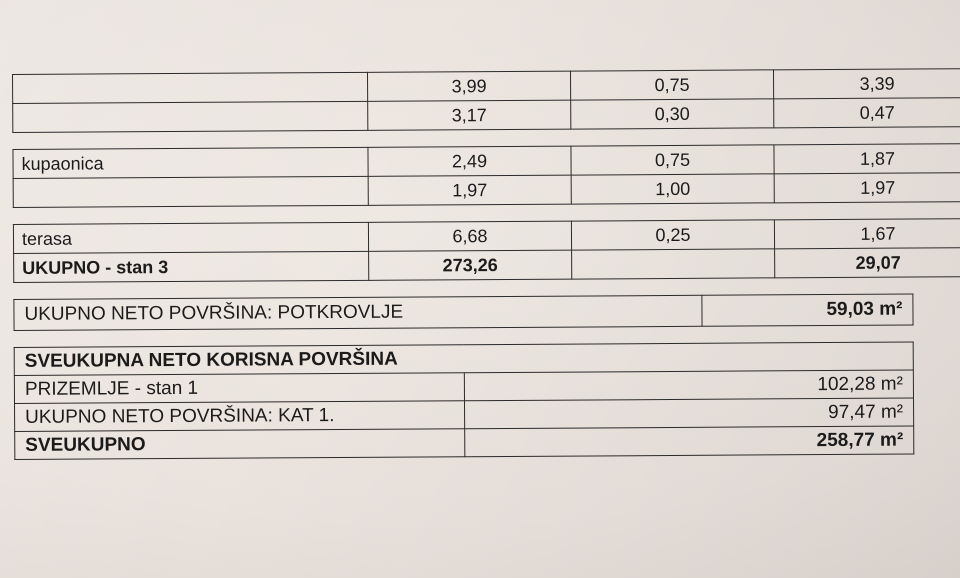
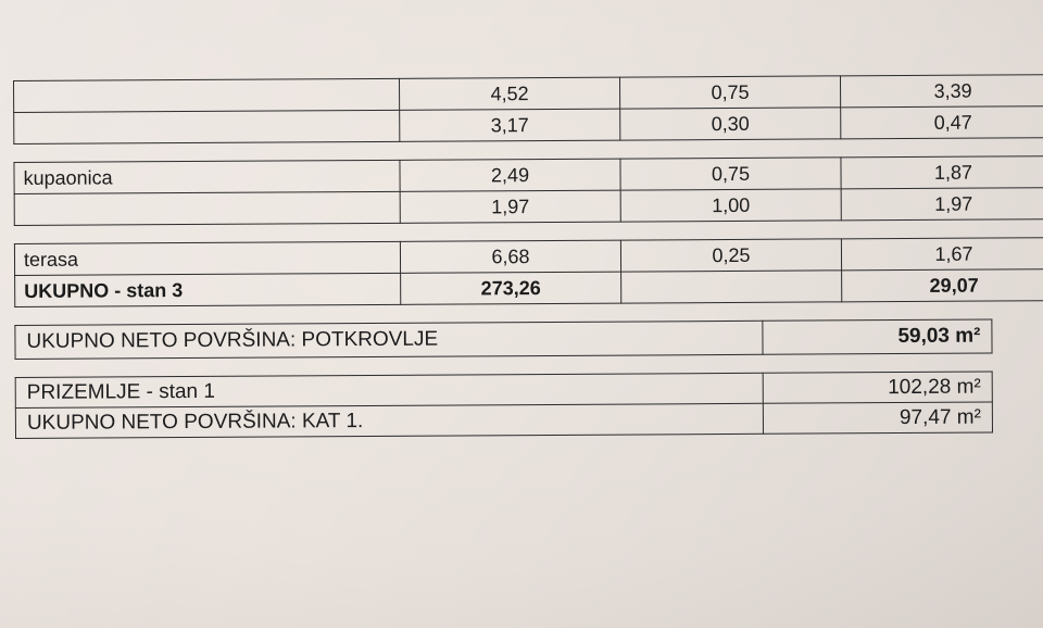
- 	3,99	0,75	3,39
+ 	4,52	0,75	3,39
  	3,17	0,30	0,47
  kupaonica	2,49	0,75	1,87
  	1,97	1,00	1,97
  terasa	6,68	0,25	1,67
  UKUPNO - stan 3	273,26		29,07
  UKUPNO NETO POVRŠINA: POTKROVLJE	59,03 m²
- SVEUKUPNA NETO KORISNA POVRŠINA
  PRIZEMLJE - stan 1	102,28 m²
  UKUPNO NETO POVRŠINA: KAT 1.	97,47 m²
- SVEUKUPNO	258,77 m²
